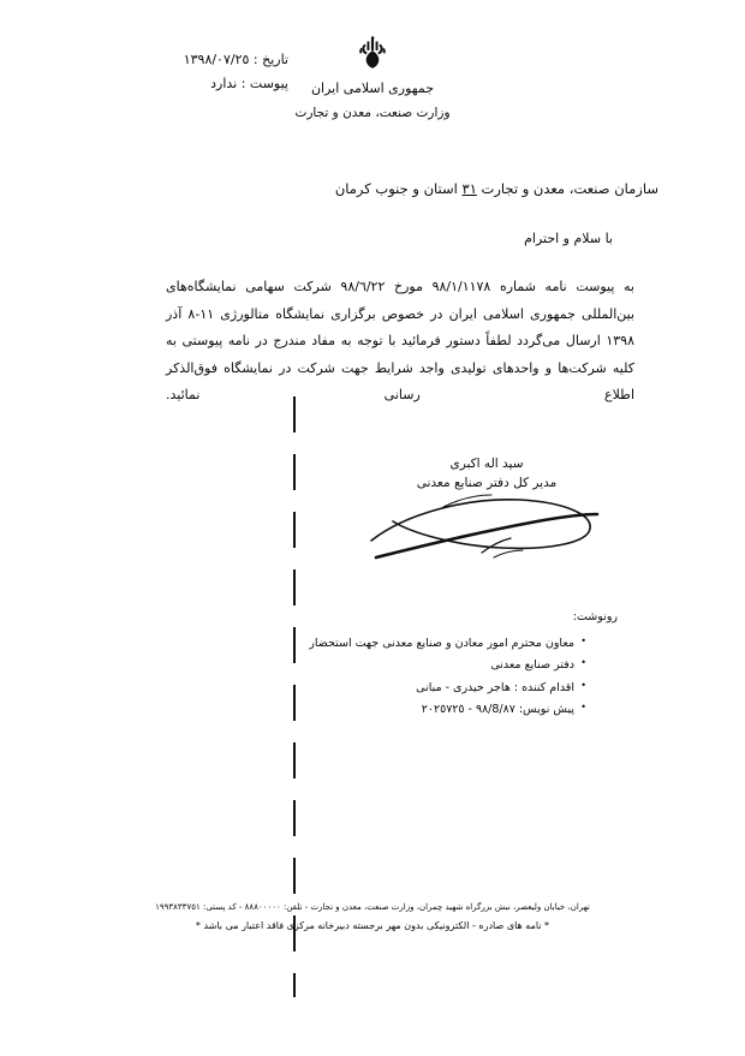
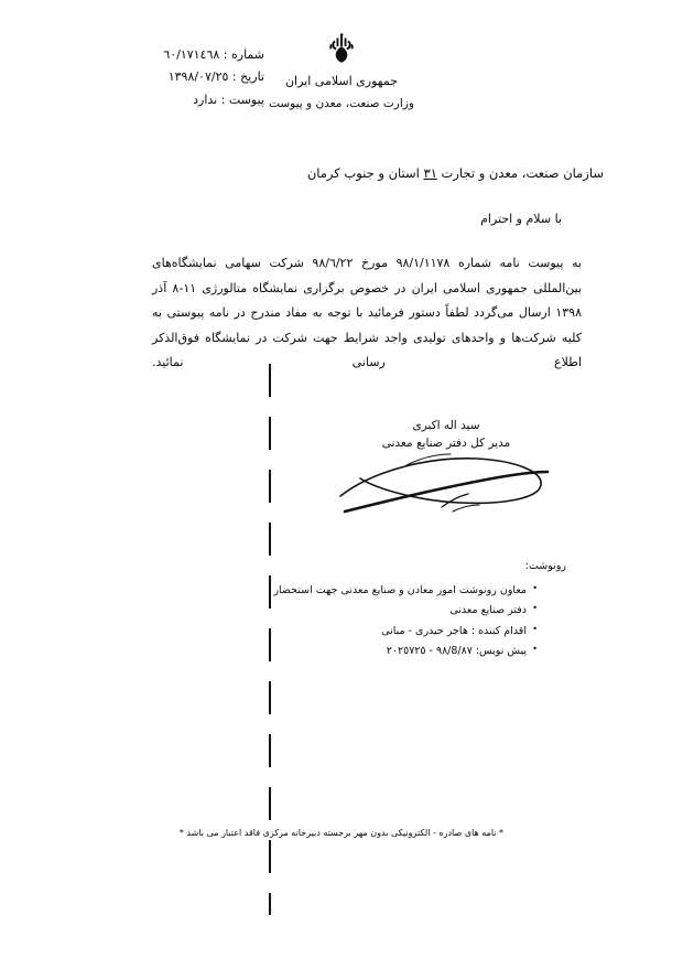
+ شماره : ٦٠/١٧١٤٦٨
  تاریخ : ١٣٩٨/٠٧/٢٥
  پیوست : ندارد
  جمهوری اسلامی ایران
- وزارت صنعت، معدن و تجارت
+ وزارت صنعت، معدن و پیوست
  سازمان صنعت، معدن و تجارت ٣١ استان و جنوب کرمان
  با سلام و احترام
  به پیوست نامه شماره ٩٨/١/١١٧٨ مورخ ٩٨/٦/٢٢ شرکت سهامی نمایشگاه‌های بین‌المللی جمهوری اسلامی ایران در خصوص برگزاری نمایشگاه متالورژی ١١-٨ آذر ١٣٩٨ ارسال می‌گردد لطفاً دستور فرمائید با توجه به مفاد مندرج در نامه پیوستی به کلیه شرکت‌ها و واحدهای تولیدی واجد شرایط جهت شرکت در نمایشگاه فوق‌الذکر اطلاع رسانی نمائید.
  سید اله اکبری
  مدیر کل دفتر صنایع معدنی
  رونوشت:
- معاون محترم امور معادن و صنایع معدنی جهت استحضار
+ معاون رونوشت امور معادن و صنایع معدنی جهت استحضار
  دفتر صنایع معدنی
  اقدام کننده : هاجر حیدری - مبانی
  پیش نویس: ٩٨/8/٨٧ - ٢٠٢٥٧٢٥
- تهران، خیابان ولیعصر، نبش بزرگراه شهید چمران، وزارت صنعت، معدن و تجارت - تلفن: ٨٨٨٠٠٠٠٠ - کد پستی: ١٩٩٣٨٣٣٧٥١
  * نامه های صادره - الکترونیکی بدون مهر برجسته دبیرخانه مرکزی فاقد اعتبار می باشد *
